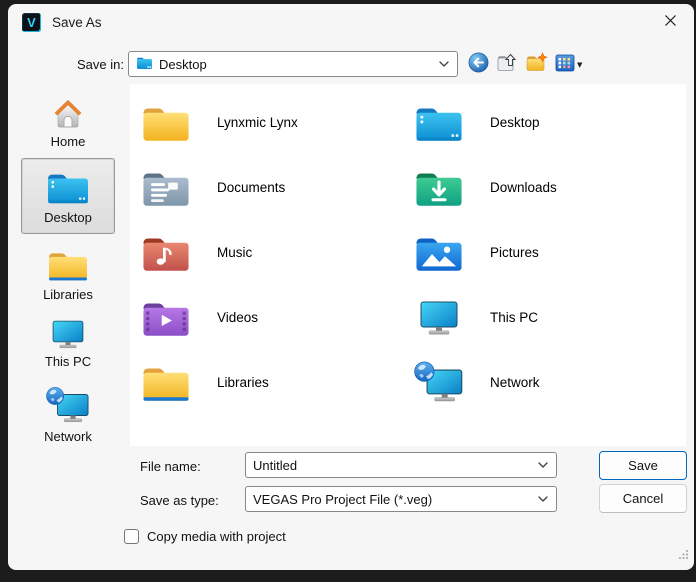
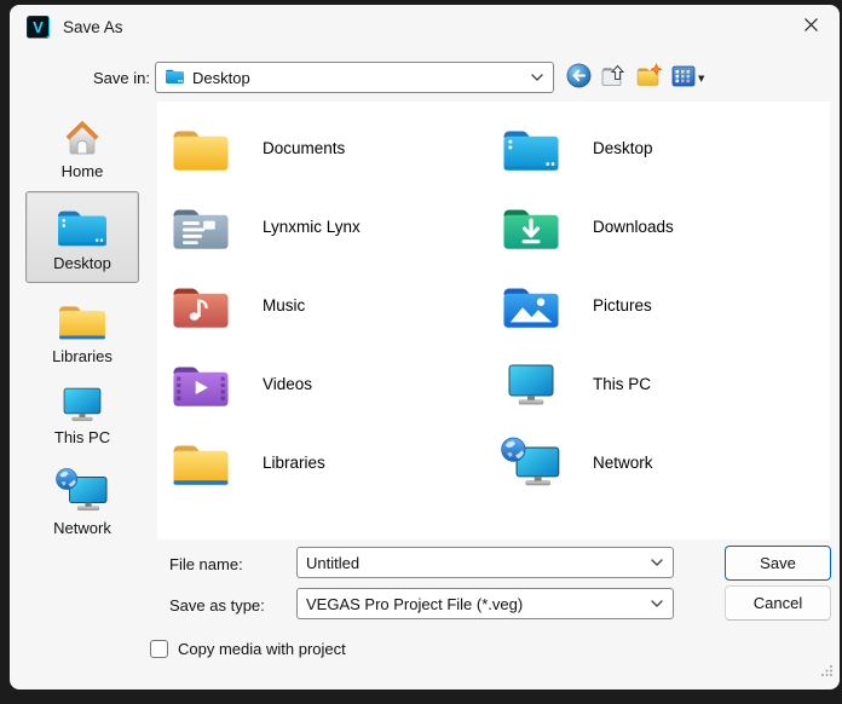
  V
  Save As
  Save in:
  Desktop
  ▼
  Home
  Desktop
  Libraries
  This PC
  Network
- Lynxmic Lynx
+ Documents
  Desktop
- Documents
+ Lynxmic Lynx
  Downloads
  Music
  Pictures
  Videos
  This PC
  Libraries
  Network
  File name:
  Untitled
  Save as type:
  VEGAS Pro Project File (*.veg)
  Save
  Cancel
  Copy media with project
